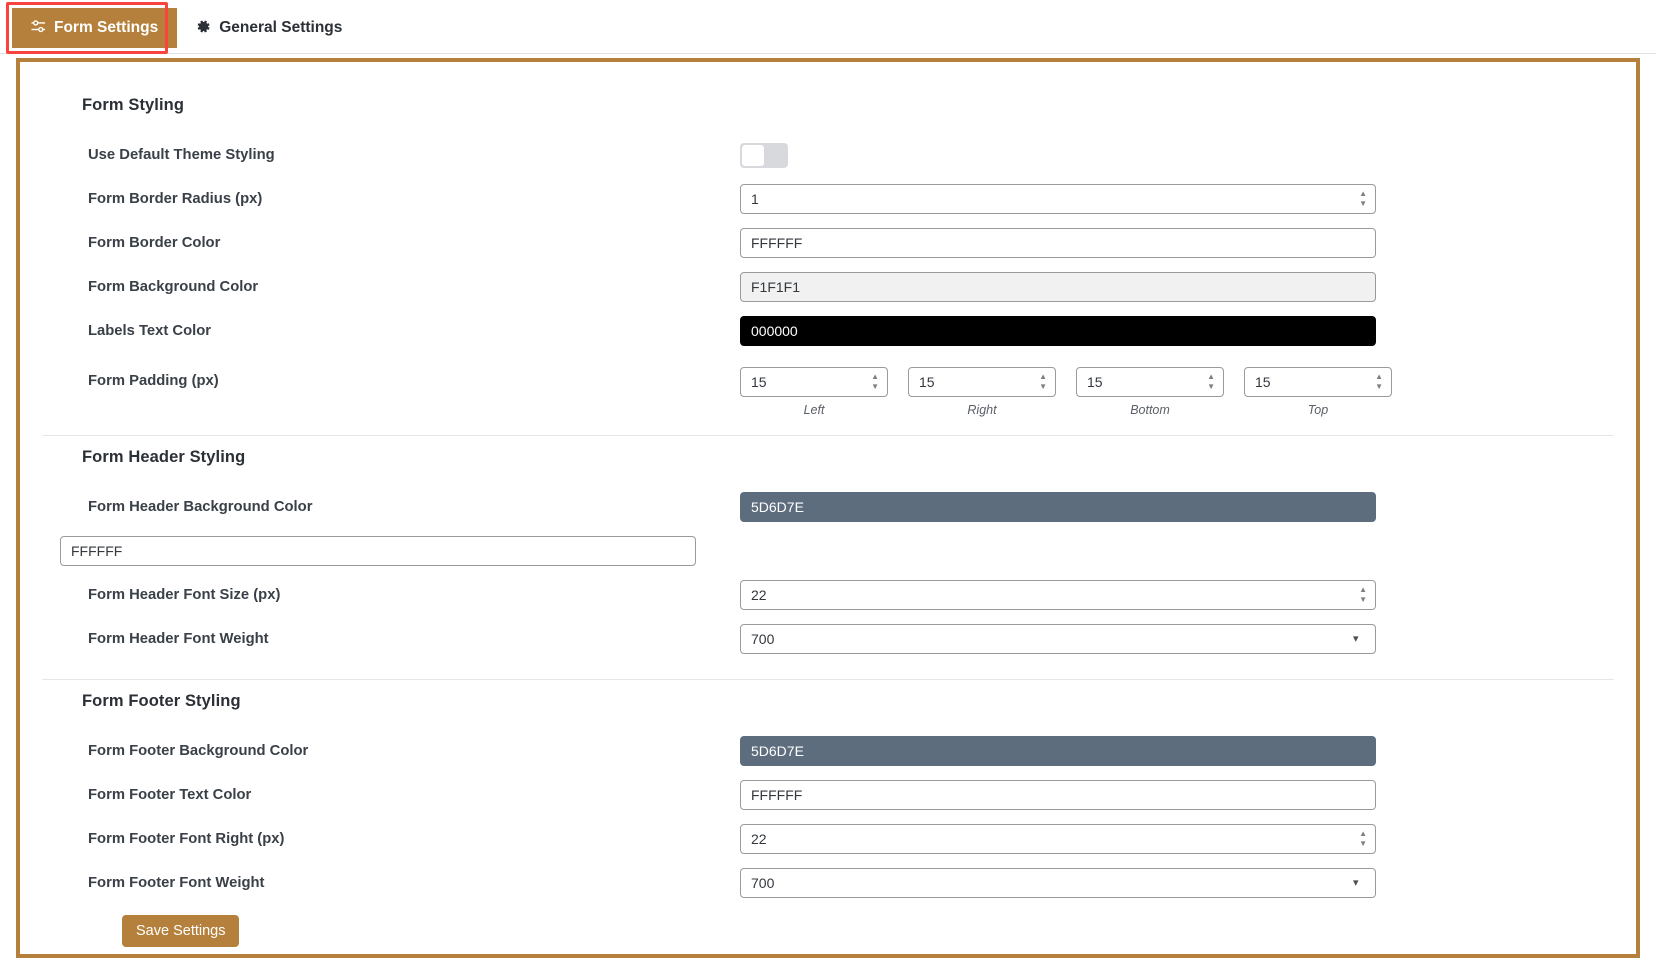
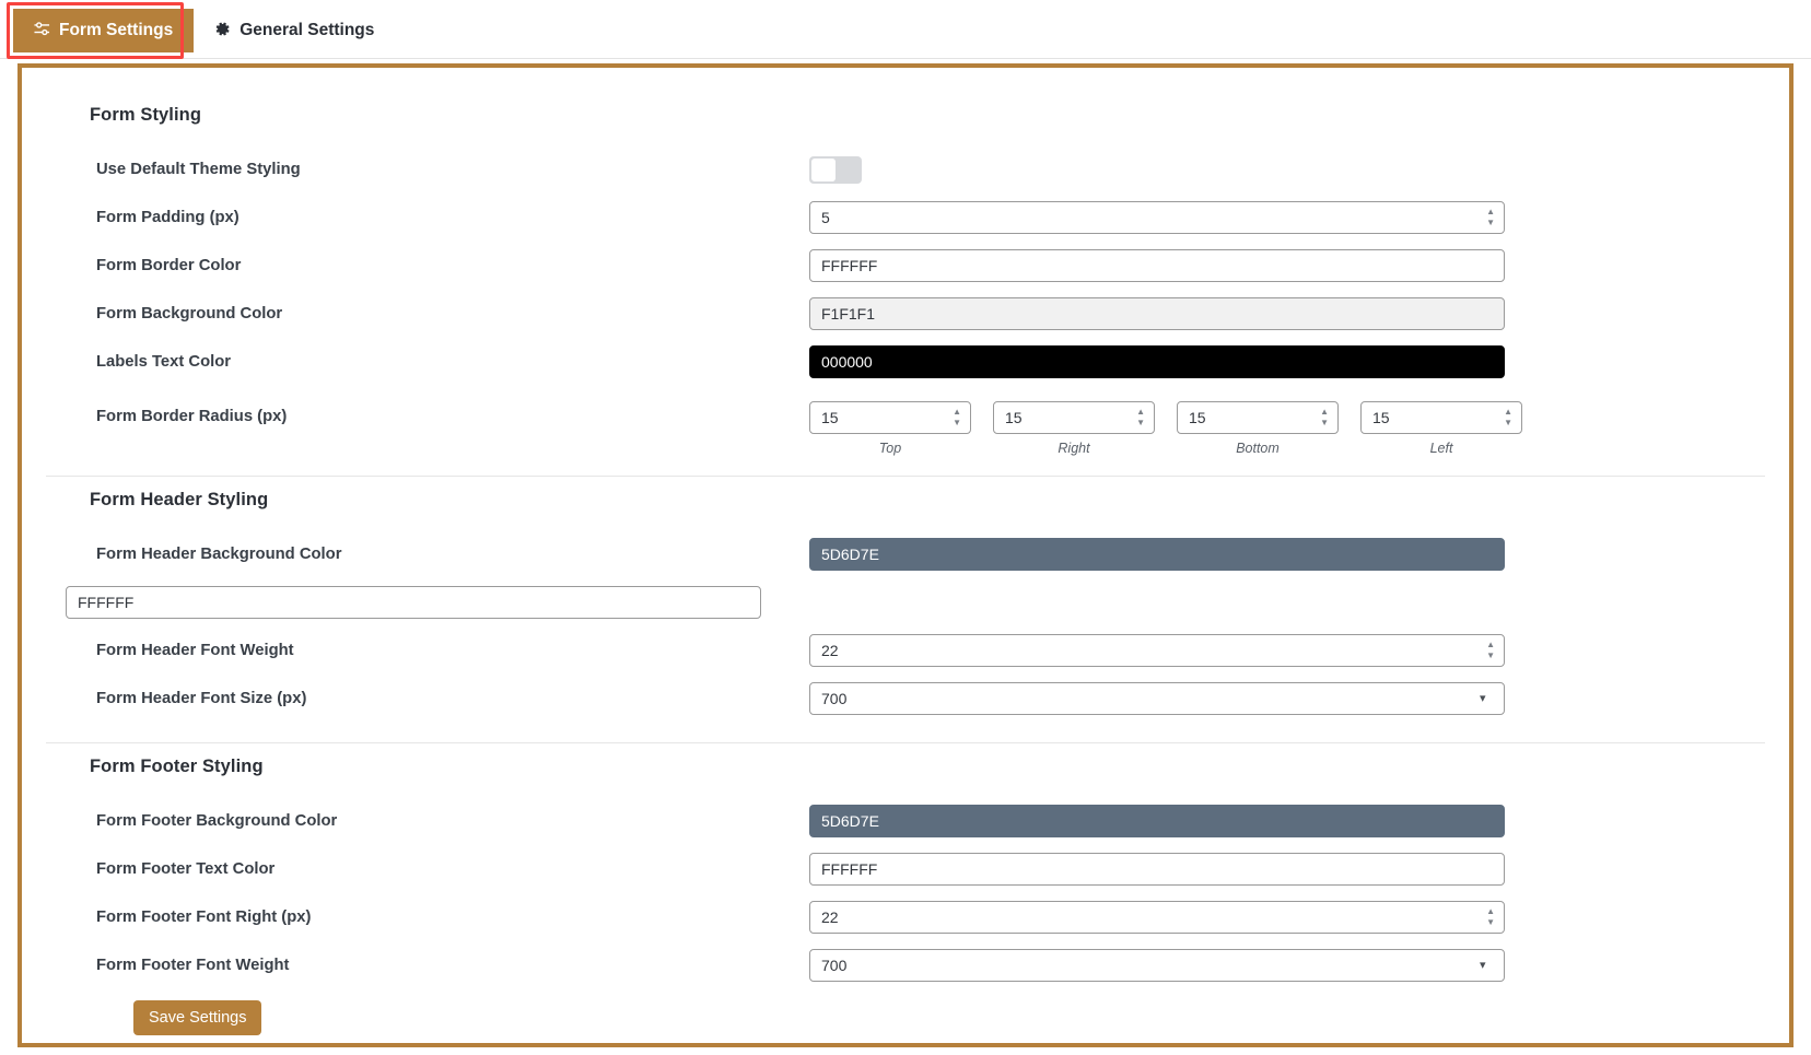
  Form Settings
  General Settings
  Form Styling
  Use Default Theme Styling
- Form Border Radius (px)
+ Form Padding (px)
- 1
+ 5
  Form Border Color
  FFFFFF
  Form Background Color
  F1F1F1
  Labels Text Color
  000000
- Form Padding (px)
+ Form Border Radius (px)
  15
  ▲
  ▼
- Left
+ Top
  15
  ▲
  ▼
  Right
  15
  ▲
  ▼
  Bottom
  15
  ▲
  ▼
- Top
+ Left
  Form Header Styling
  Form Header Background Color
  5D6D7E
  FFFFFF
- Form Header Font Size (px)
+ Form Header Font Weight
  22
- Form Header Font Weight
+ Form Header Font Size (px)
  700
  ▾
  Form Footer Styling
  Form Footer Background Color
  5D6D7E
  Form Footer Text Color
  FFFFFF
  Form Footer Font Right (px)
  22
  Form Footer Font Weight
  700
  ▾
  Save Settings
